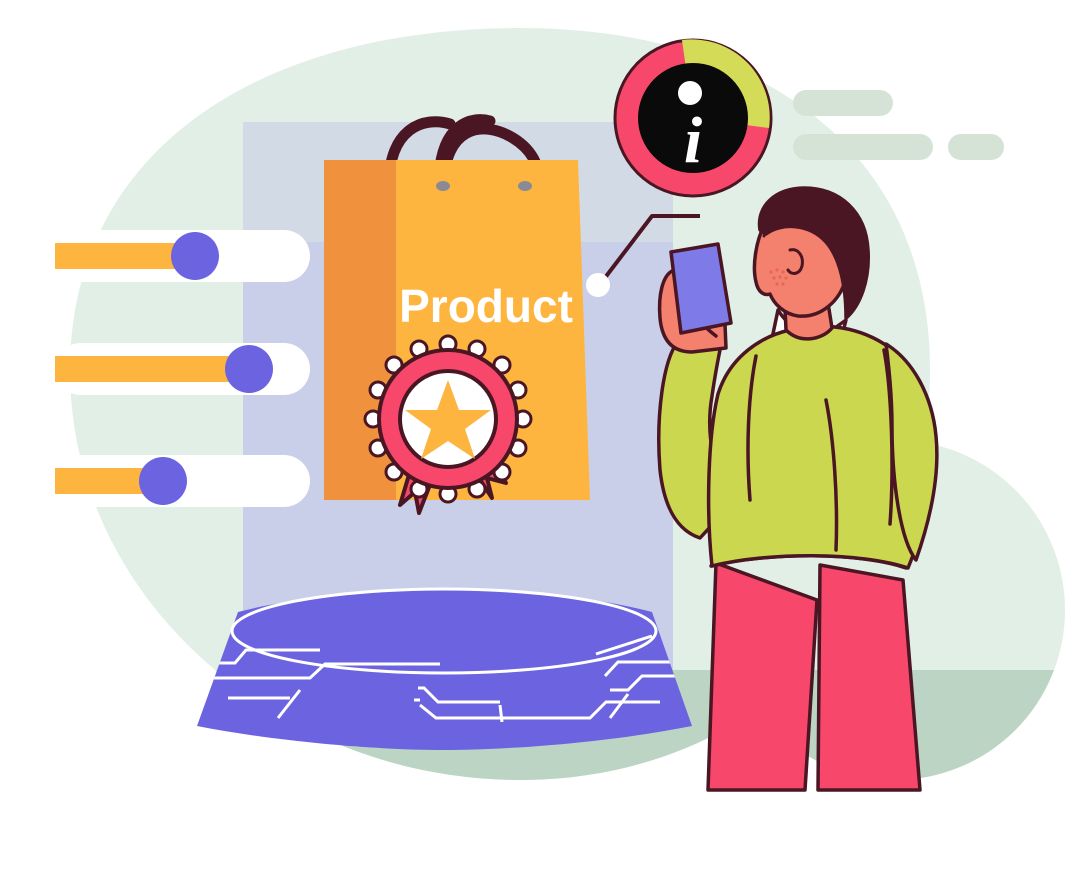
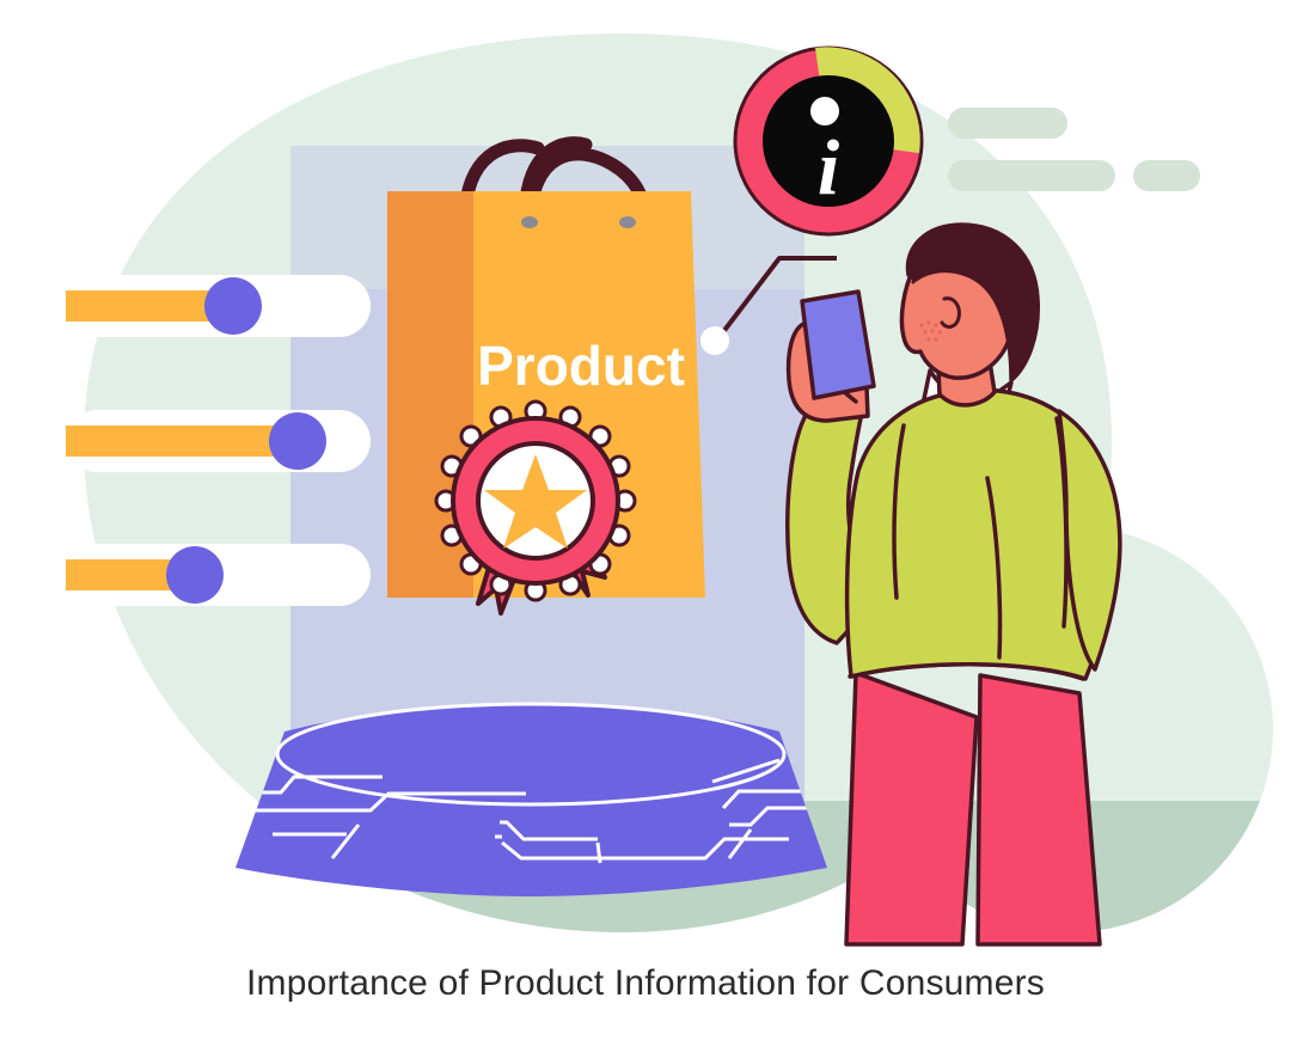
  Product
  i
+ Importance of Product Information for Consumers
